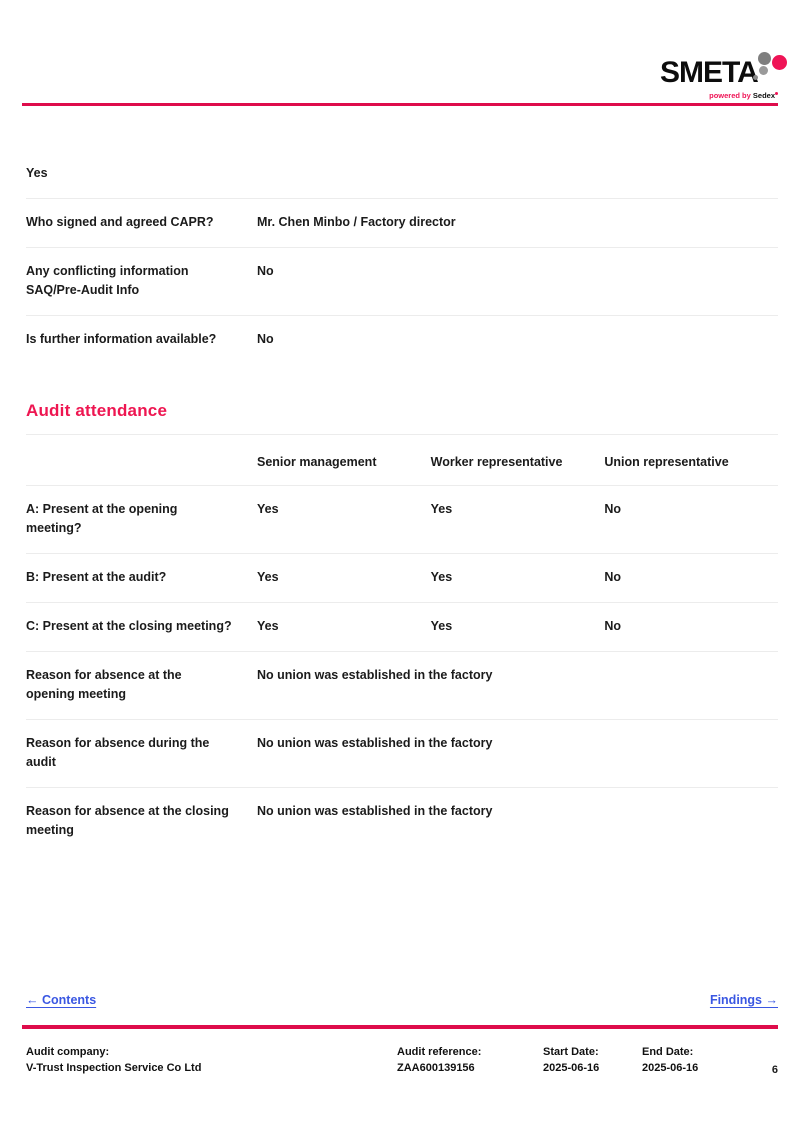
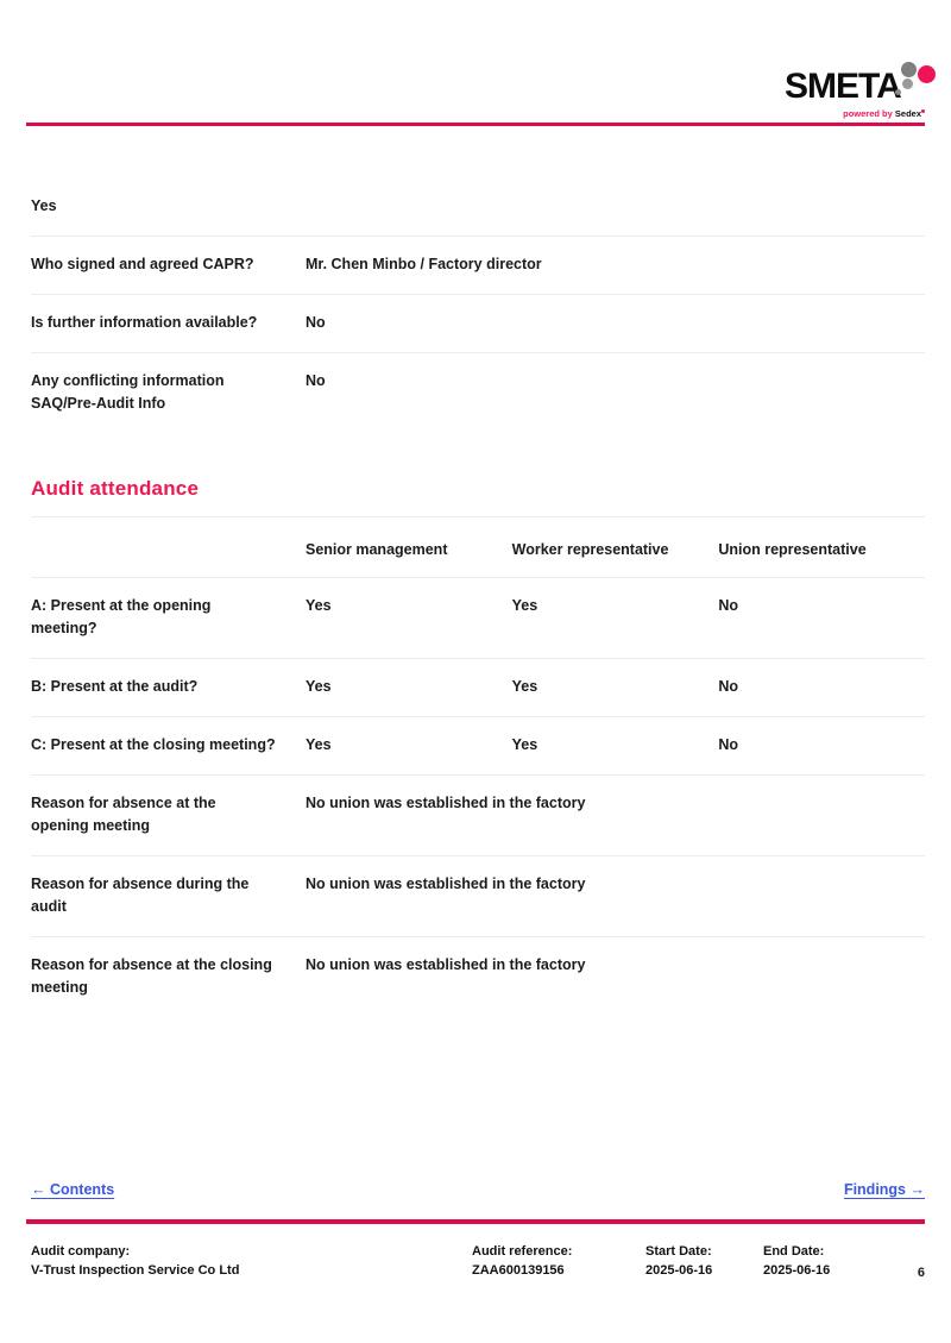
  SMETA
  powered by Sedex
  Yes
  Who signed and agreed CAPR?
  Mr. Chen Minbo / Factory director
- Any conflicting information SAQ/Pre-Audit Info
+ Is further information available?
  No
- Is further information available?
+ Any conflicting information SAQ/Pre-Audit Info
  No
  Audit attendance
  Senior management
  Worker representative
  Union representative
  A: Present at the opening meeting?
  Yes
  Yes
  No
  B: Present at the audit?
  Yes
  Yes
  No
  C: Present at the closing meeting?
  Yes
  Yes
  No
  Reason for absence at the opening meeting
  No union was established in the factory
  Reason for absence during the audit
  No union was established in the factory
  Reason for absence at the closing meeting
  No union was established in the factory
  ← Contents
  Findings →
  Audit company:
  V-Trust Inspection Service Co Ltd
  Audit reference:
  ZAA600139156
  Start Date:
  2025-06-16
  End Date:
  2025-06-16
  6
